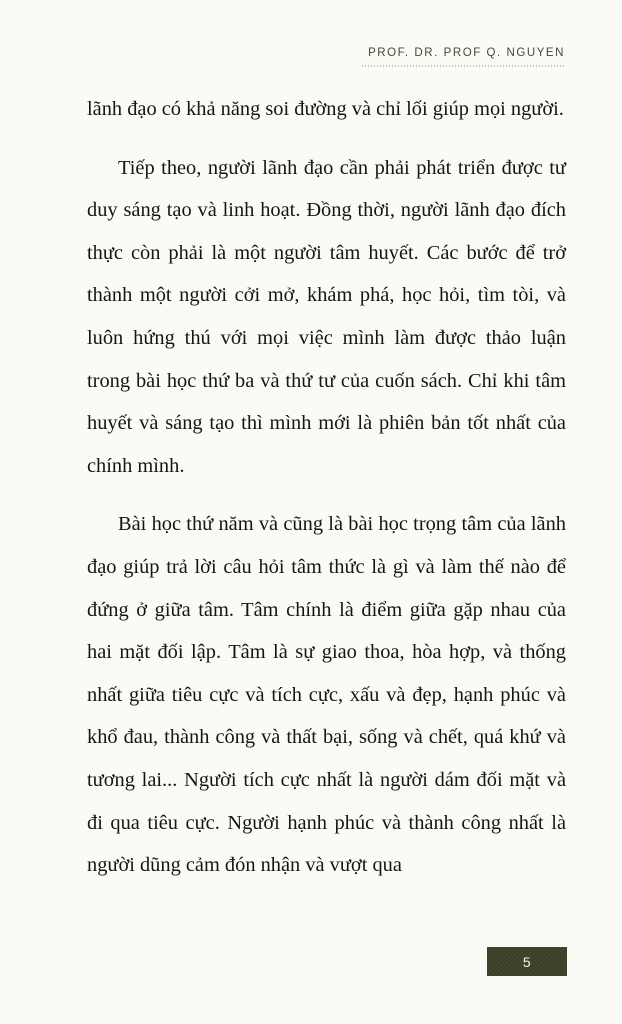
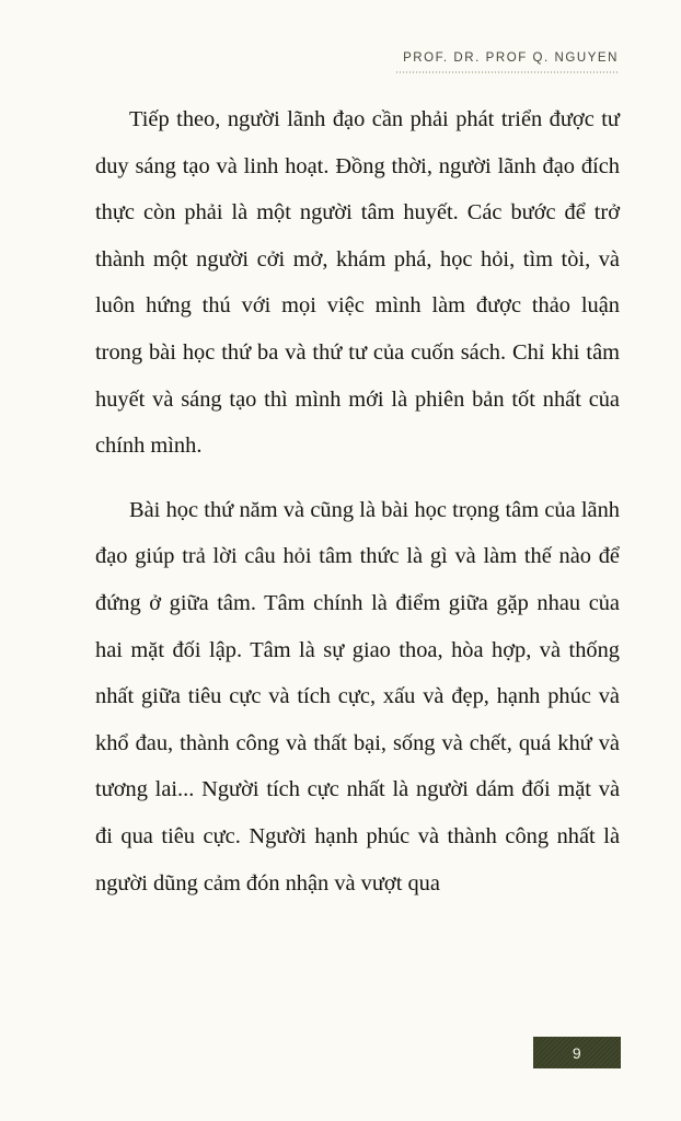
  PROF. DR. PROF Q. NGUYEN
- lãnh đạo có khả năng soi đường và chỉ lối giúp mọi người.
  Tiếp theo, người lãnh đạo cần phải phát triển được tư duy sáng tạo và linh hoạt. Đồng thời, người lãnh đạo đích thực còn phải là một người tâm huyết. Các bước để trở thành một người cởi mở, khám phá, học hỏi, tìm tòi, và luôn hứng thú với mọi việc mình làm được thảo luận trong bài học thứ ba và thứ tư của cuốn sách. Chỉ khi tâm huyết và sáng tạo thì mình mới là phiên bản tốt nhất của chính mình.
  Bài học thứ năm và cũng là bài học trọng tâm của lãnh đạo giúp trả lời câu hỏi tâm thức là gì và làm thế nào để đứng ở giữa tâm. Tâm chính là điểm giữa gặp nhau của hai mặt đối lập. Tâm là sự giao thoa, hòa hợp, và thống nhất giữa tiêu cực và tích cực, xấu và đẹp, hạnh phúc và khổ đau, thành công và thất bại, sống và chết, quá khứ và tương lai... Người tích cực nhất là người dám đối mặt và đi qua tiêu cực. Người hạnh phúc và thành công nhất là người dũng cảm đón nhận và vượt qua
- 5
+ 9
